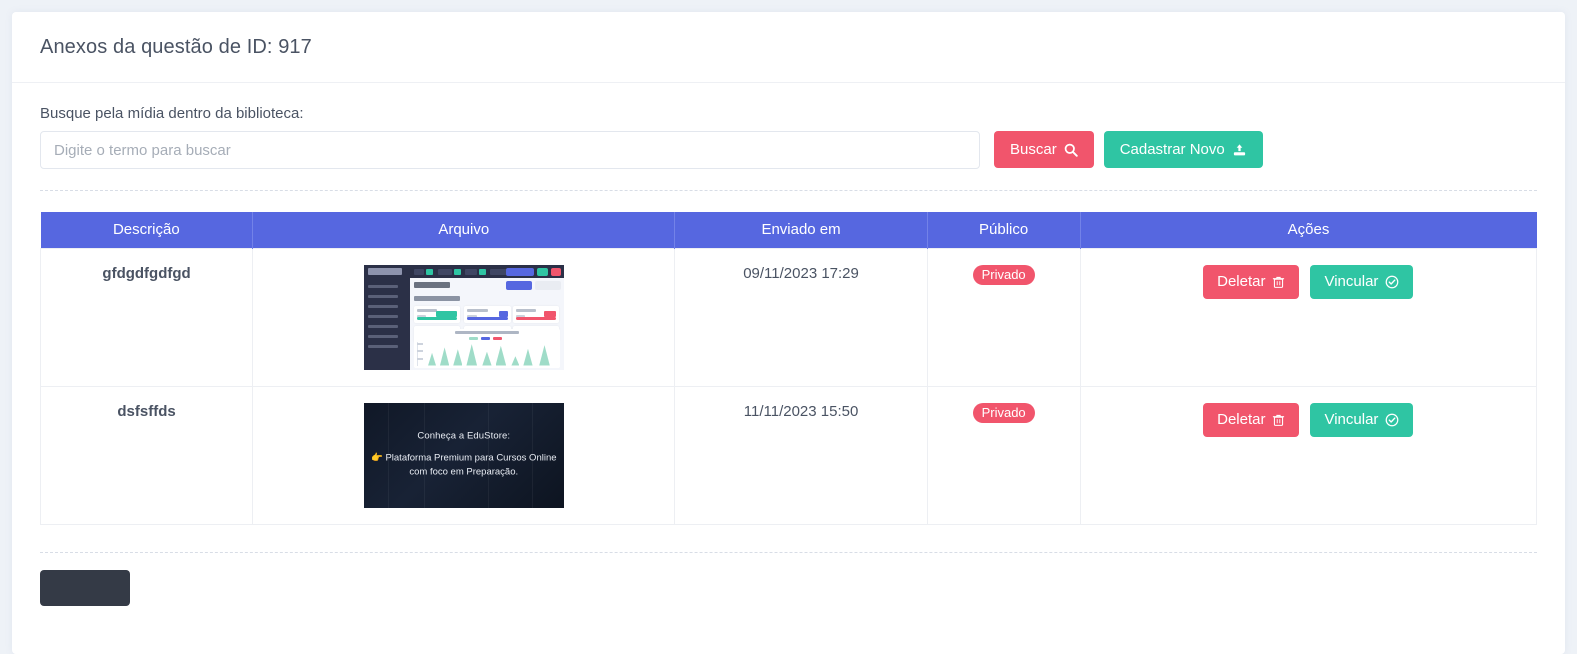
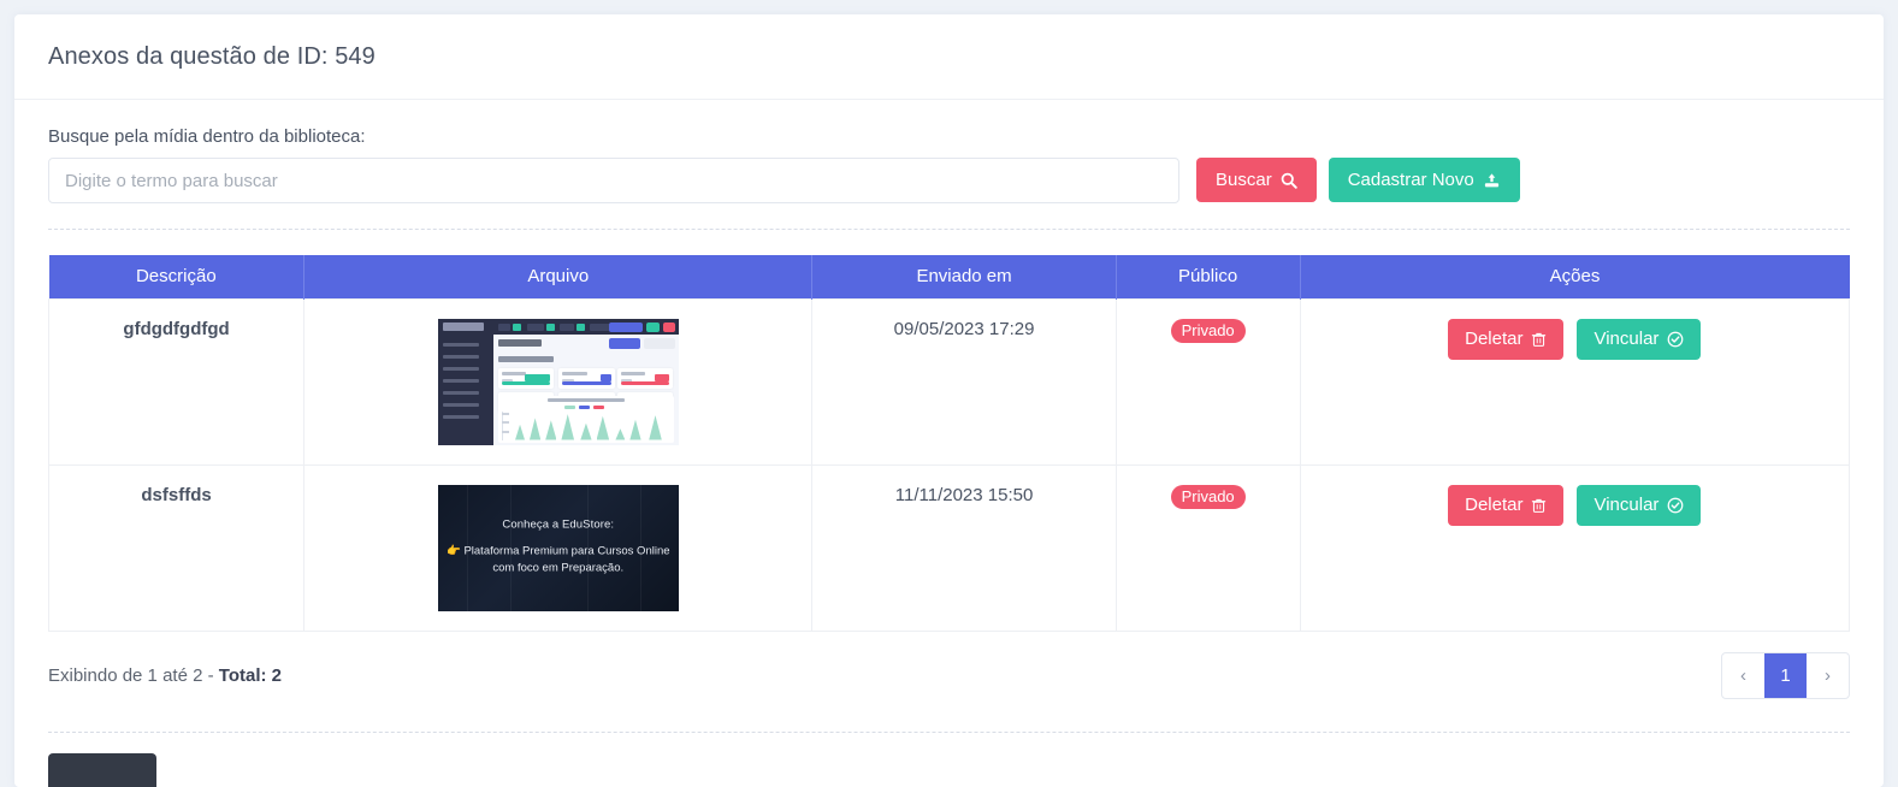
- Anexos da questão de ID: 917
+ Anexos da questão de ID: 549
  Busque pela mídia dentro da biblioteca:
  Digite o termo para buscar
  Buscar
  Cadastrar Novo
  Descrição	Arquivo	Enviado em	Público	Ações
- gfdgdfgdfgd		09/11/2023 17:29	Privado	Deletar Vincular
+ gfdgdfgdfgd		09/05/2023 17:29	Privado	Deletar Vincular
  dsfsffds	Conheça a EduStore: 👉 Plataforma Premium para Cursos Online com foco em Preparação.	11/11/2023 15:50	Privado	Deletar Vincular
+ Exibindo de 1 até 2 - Total: 2
+ ‹
+ 1
+ ›
